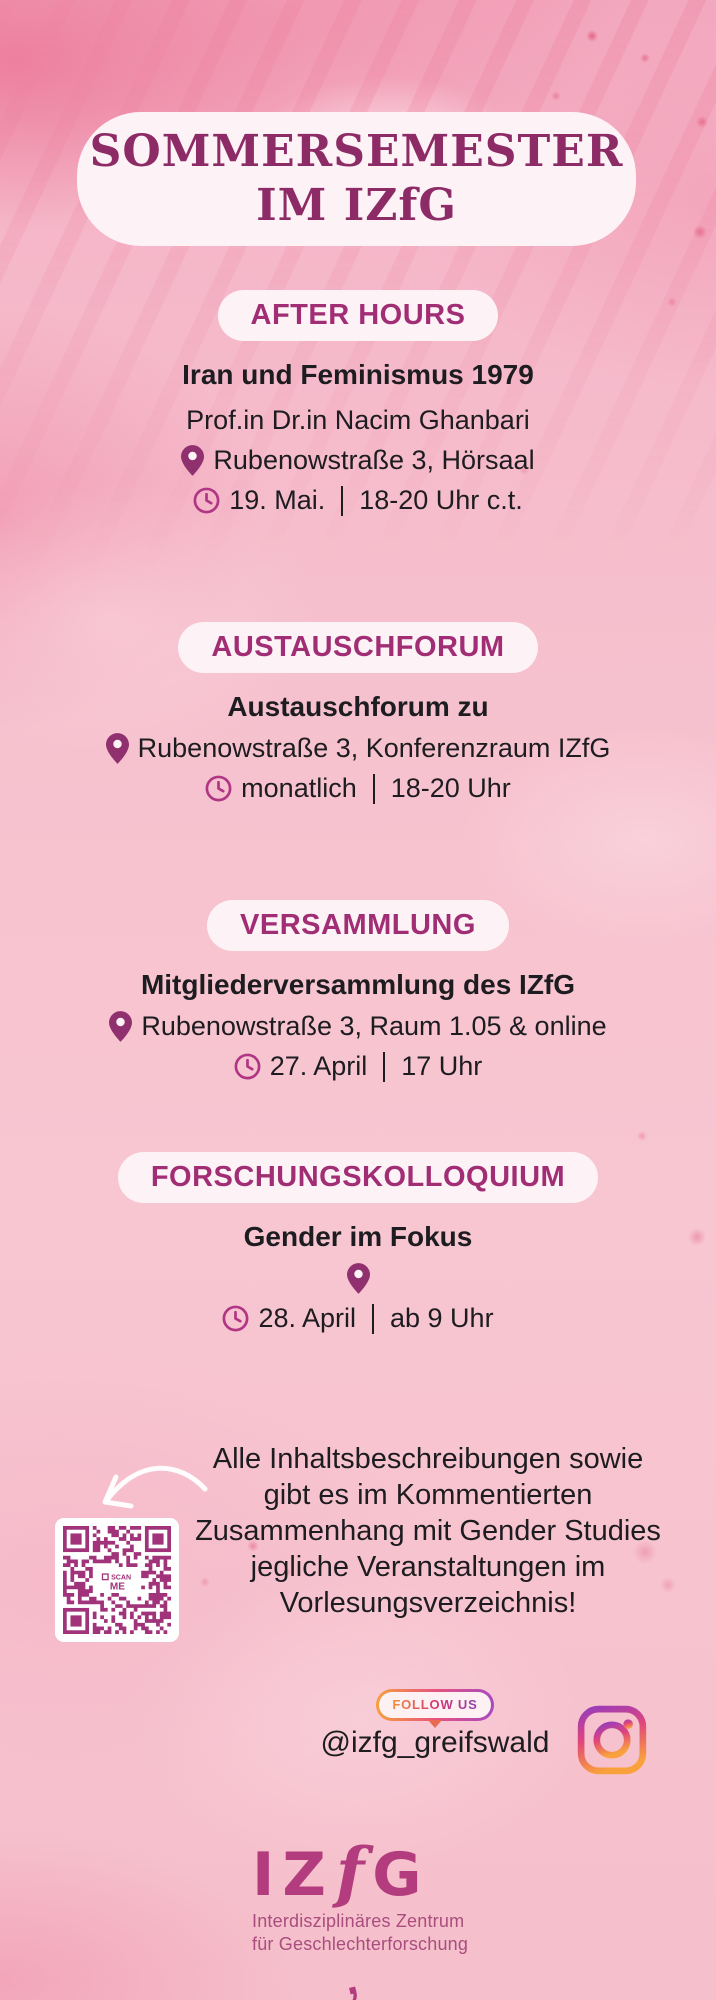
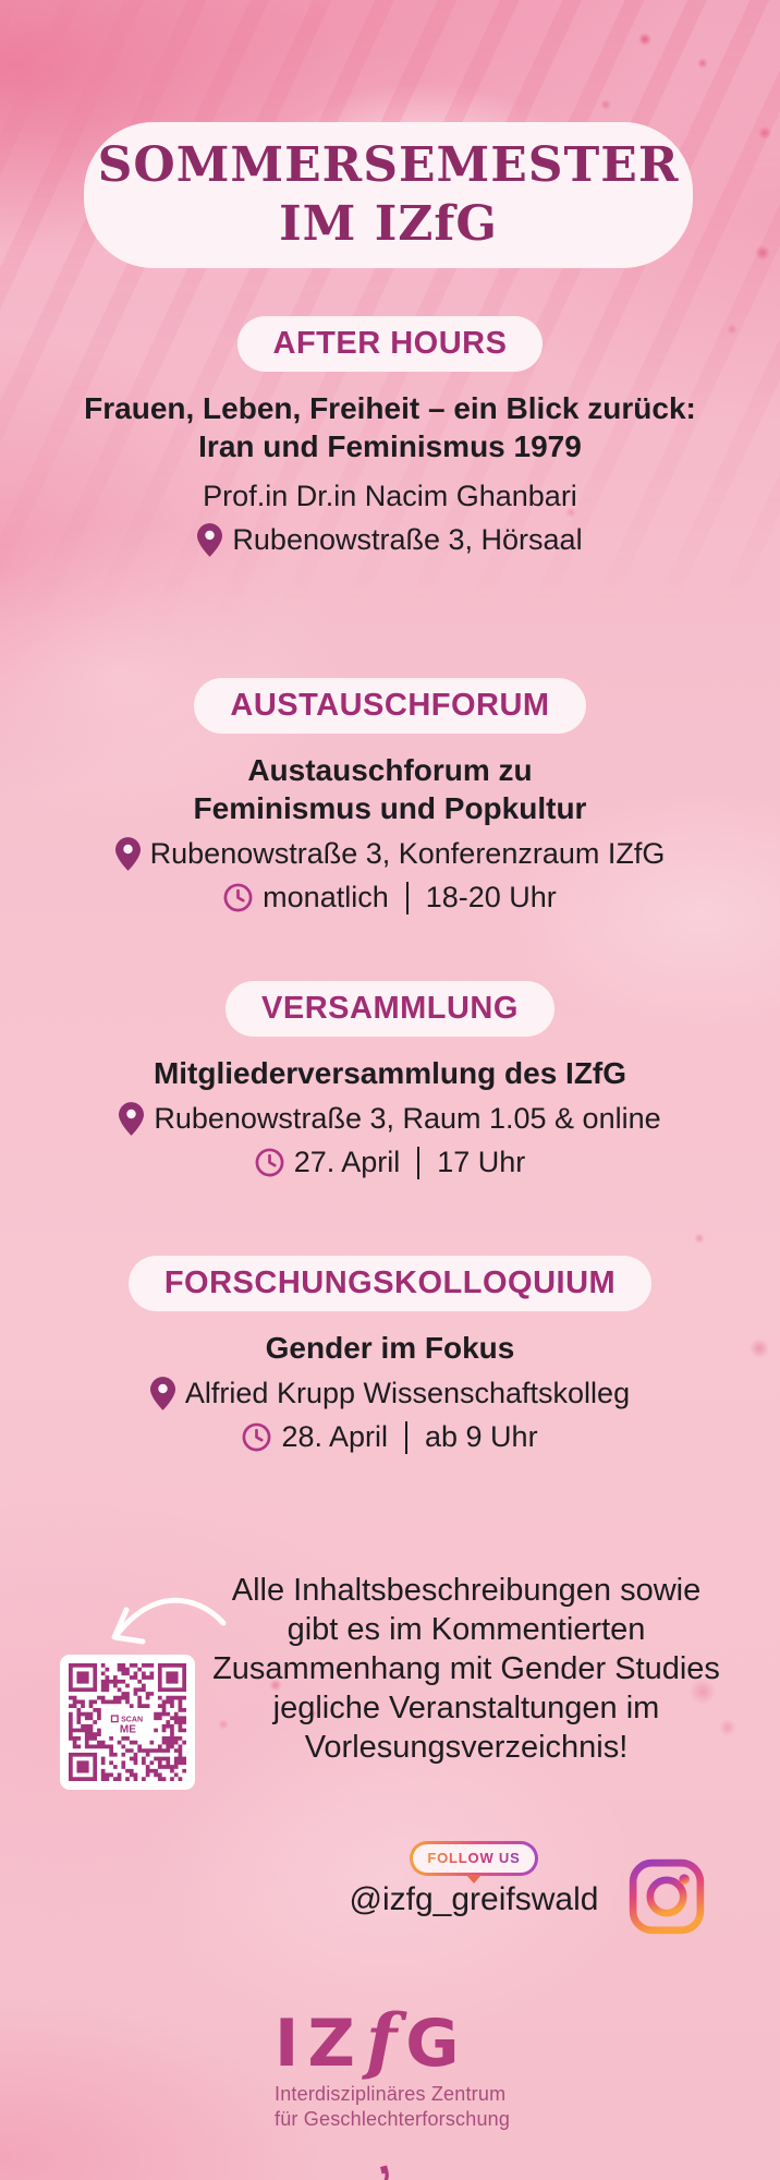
  SOMMERSEMESTER
  IM IZfG
  AFTER HOURS
+ Frauen, Leben, Freiheit – ein Blick zurück:
  Iran und Feminismus 1979
  Prof.in Dr.in Nacim Ghanbari
  Rubenowstraße 3, Hörsaal
- 19. Mai.
- 18-20 Uhr c.t.
  AUSTAUSCHFORUM
  Austauschforum zu
+ Feminismus und Popkultur
  Rubenowstraße 3, Konferenzraum IZfG
  monatlich
  18-20 Uhr
  VERSAMMLUNG
  Mitgliederversammlung des IZfG
  Rubenowstraße 3, Raum 1.05 & online
  27. April
  17 Uhr
  FORSCHUNGSKOLLOQUIUM
  Gender im Fokus
+ Alfried Krupp Wissenschaftskolleg
  28. April
  ab 9 Uhr
  Alle Inhaltsbeschreibungen sowie
  gibt es im Kommentierten
  Zusammenhang mit Gender Studies
  jegliche Veranstaltungen im
  Vorlesungsverzeichnis!
  ME
  FOLLOW US
  @izfg_greifswald
  I
  Z
  f
  G
  Interdisziplinäres Zentrum
  für Geschlechterforschung
